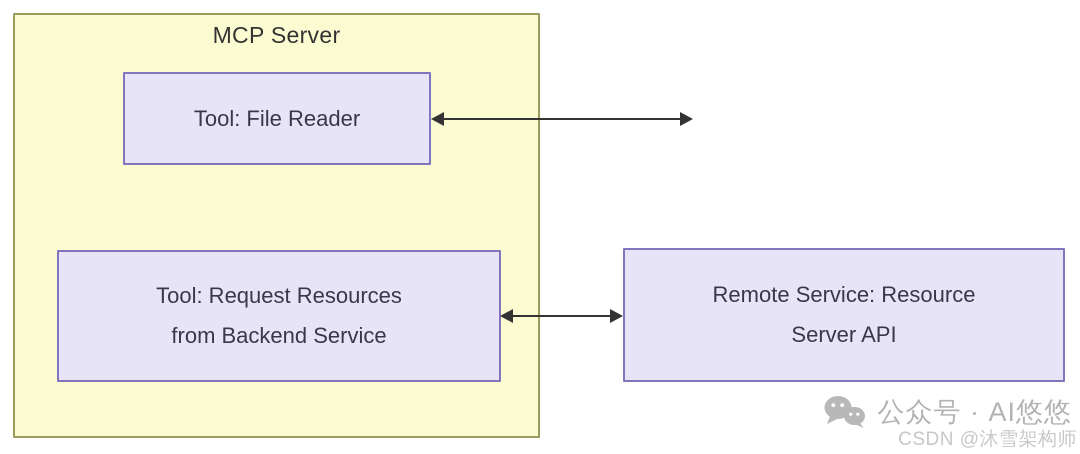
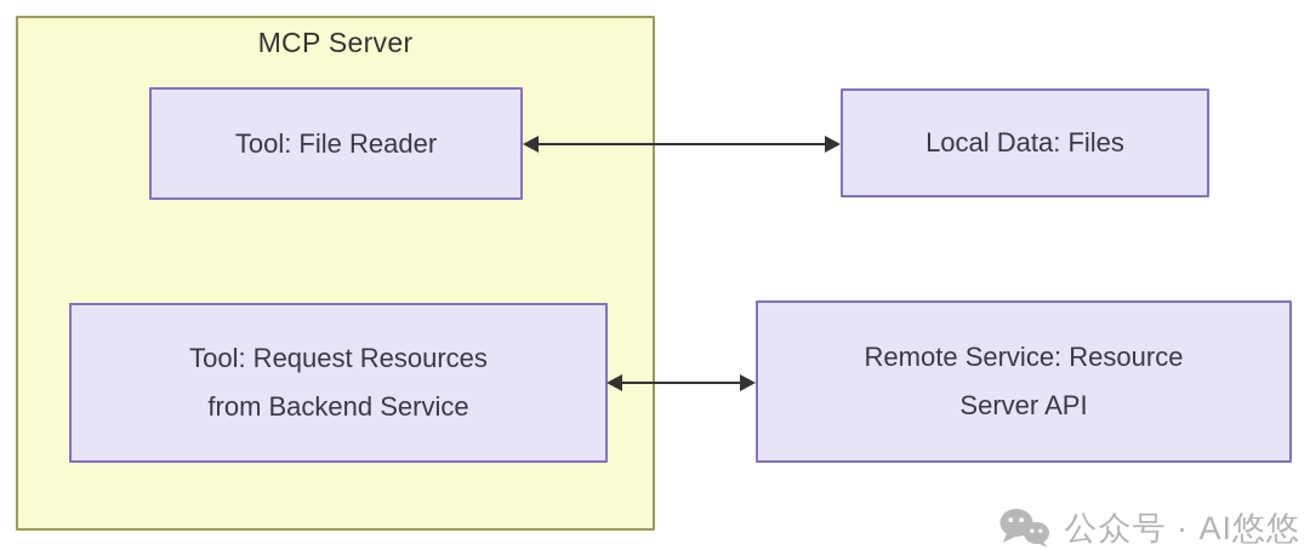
  MCP Server
  Tool: File Reader
  Tool: Request Resources
  from Backend Service
+ Local Data: Files
  Remote Service: Resource
  Server API
  公众号 · AI悠悠
- CSDN @沐雪架构师
